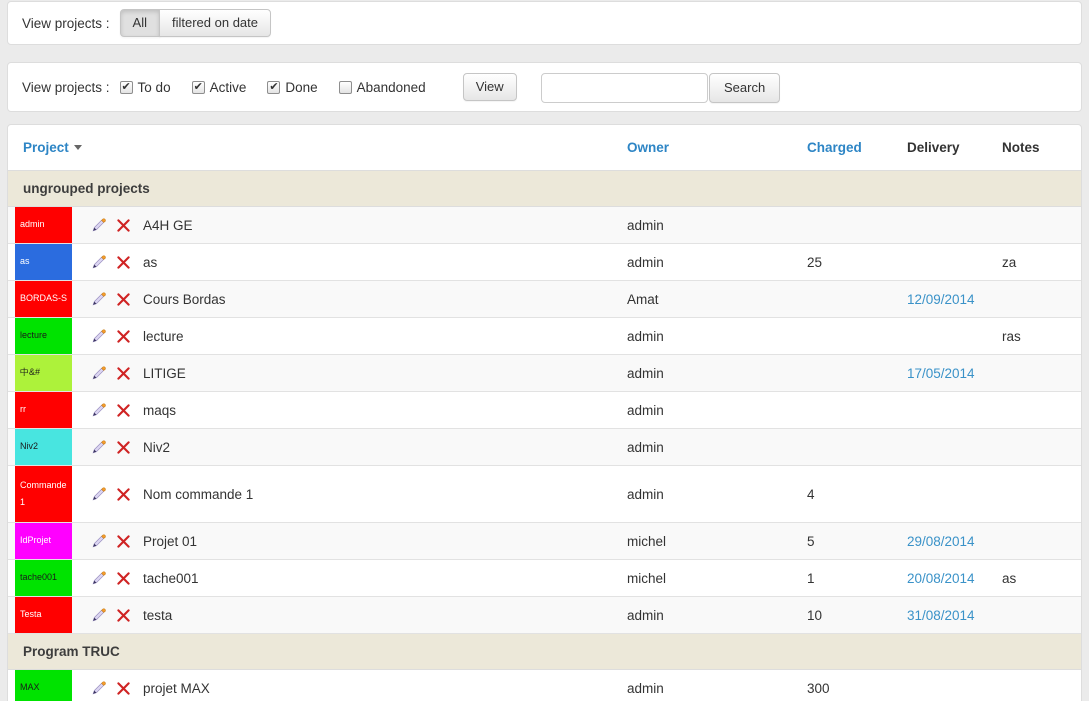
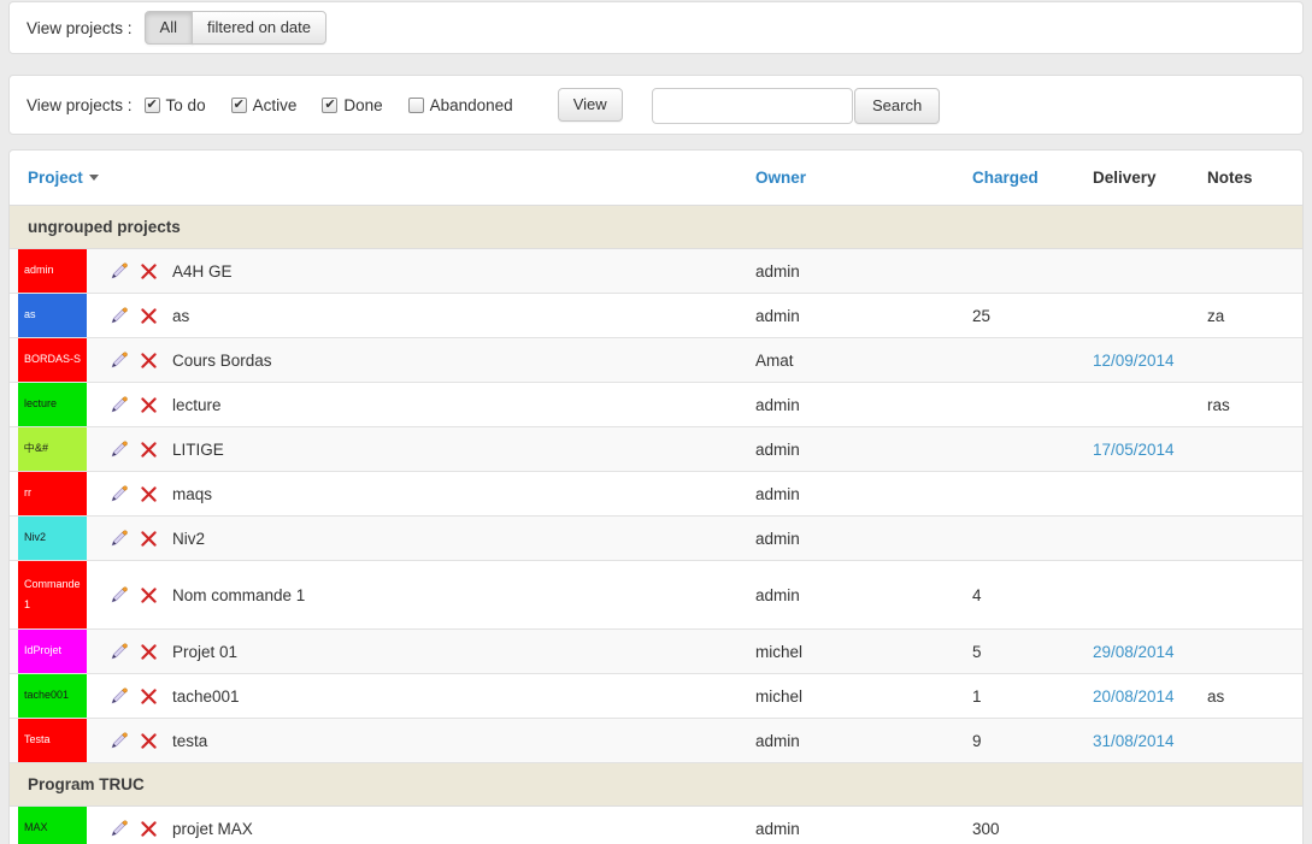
  View projects :
  All
  filtered on date
  View projects :
  To do
  Active
  Done
  Abandoned
  View
  Search
  Project
  Owner
  Charged
  Delivery
  Notes
  ungrouped projects
  admin
  A4H GE
  admin
  as
  as
  admin
  25
  za
  BORDAS-S
  Cours Bordas
  Amat
  12/09/2014
  lecture
  lecture
  admin
  ras
  中&#
  LITIGE
  admin
  17/05/2014
  rr
  maqs
  admin
  Niv2
  Niv2
  admin
  Commande 1
  Nom commande 1
  admin
  4
  IdProjet
  Projet 01
  michel
  5
  29/08/2014
  tache001
  tache001
  michel
  1
  20/08/2014
  as
  Testa
  testa
  admin
- 10
+ 9
  31/08/2014
  Program TRUC
  MAX
  projet MAX
  admin
  300
